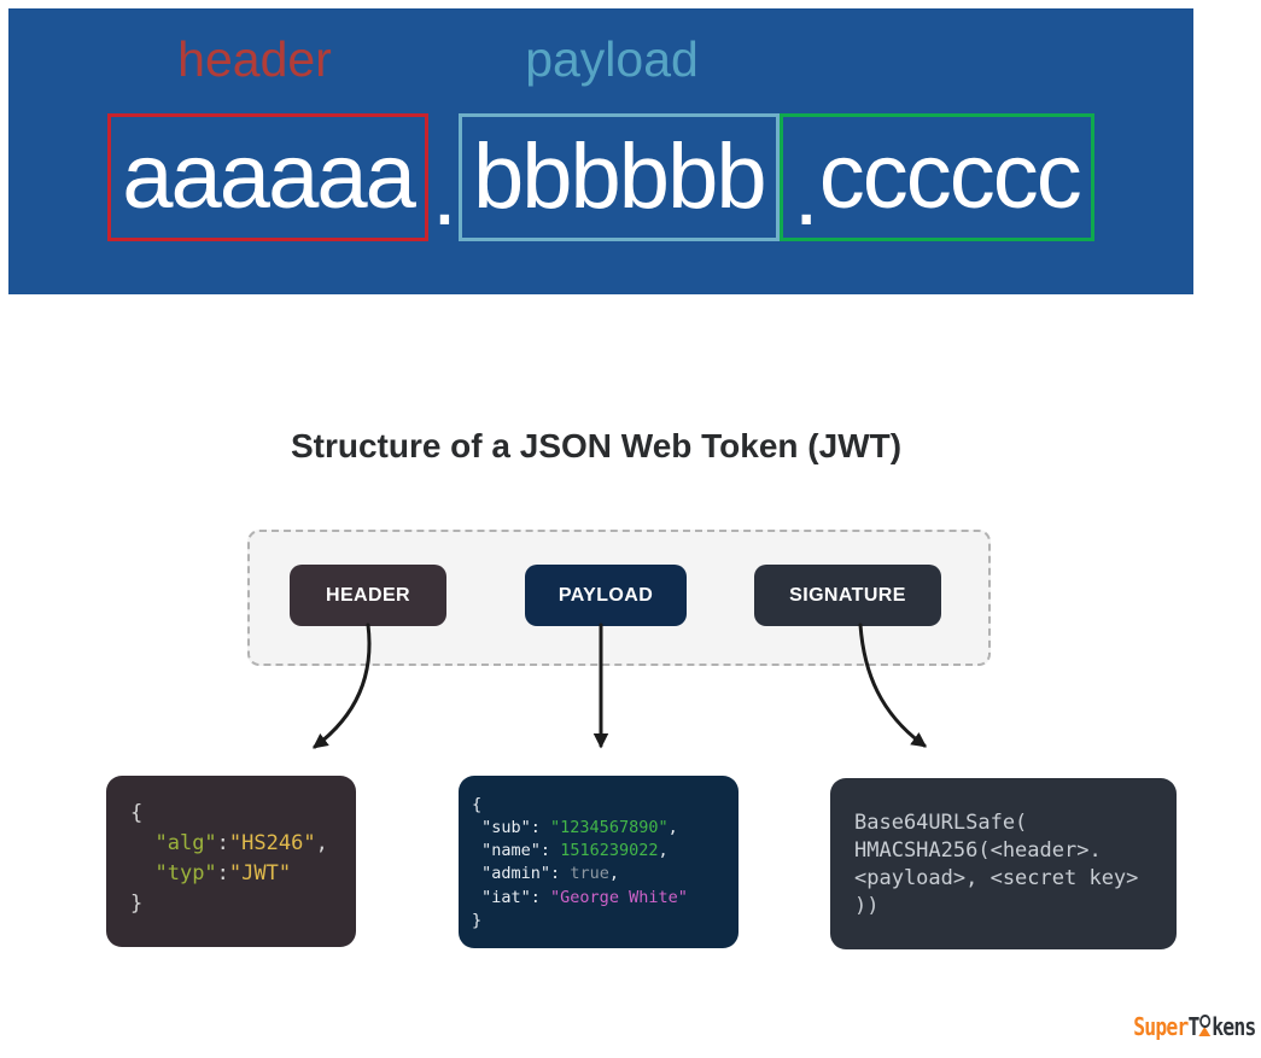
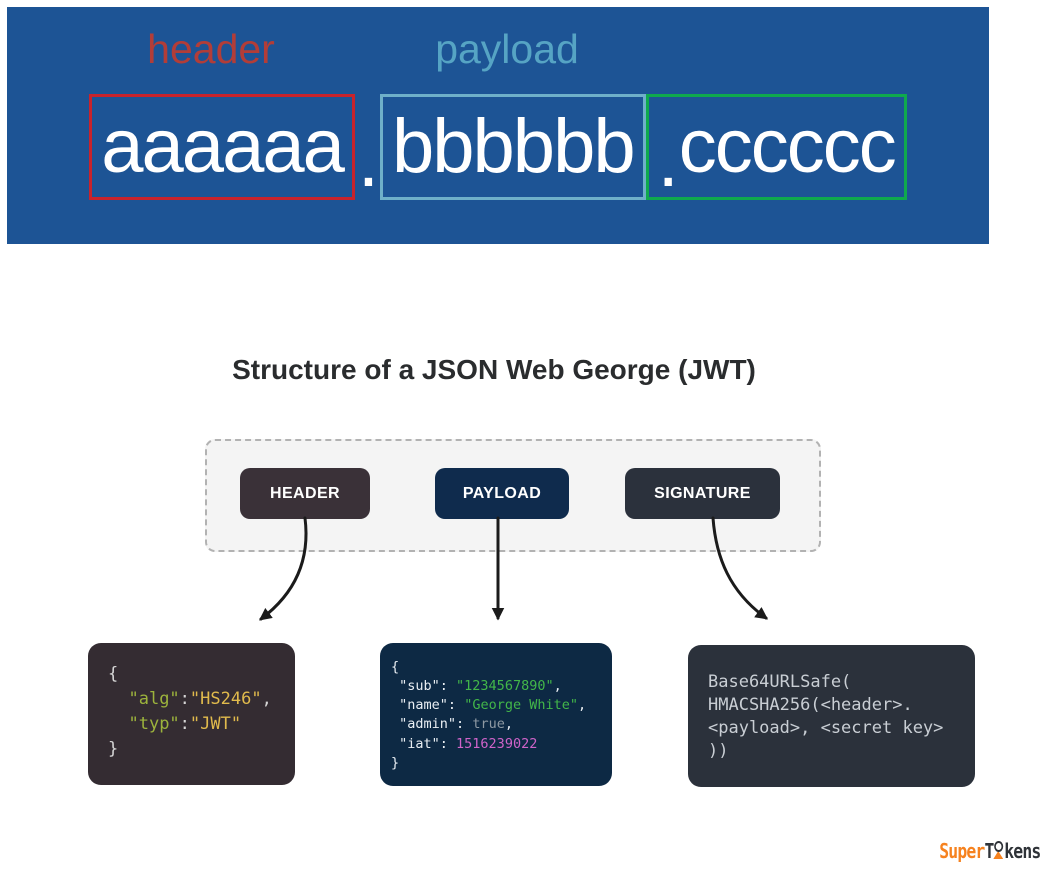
  header
  payload
  aaaaaa
  .
  bbbbbb
  .
  cccccc
- Structure of a JSON Web Token (JWT)
+ Structure of a JSON Web George (JWT)
  HEADER
  PAYLOAD
  SIGNATURE
  {
  "alg":"HS246",
  "typ":"JWT"
  }
  {
  "sub": "1234567890",
- "name": 1516239022,
+ "name": "George White",
  "admin": true,
- "iat": "George White"
+ "iat": 1516239022
  }
  Base64URLSafe(
  HMACSHA256(<header>.
  <payload>, <secret key>
  ))
  SuperT kens
